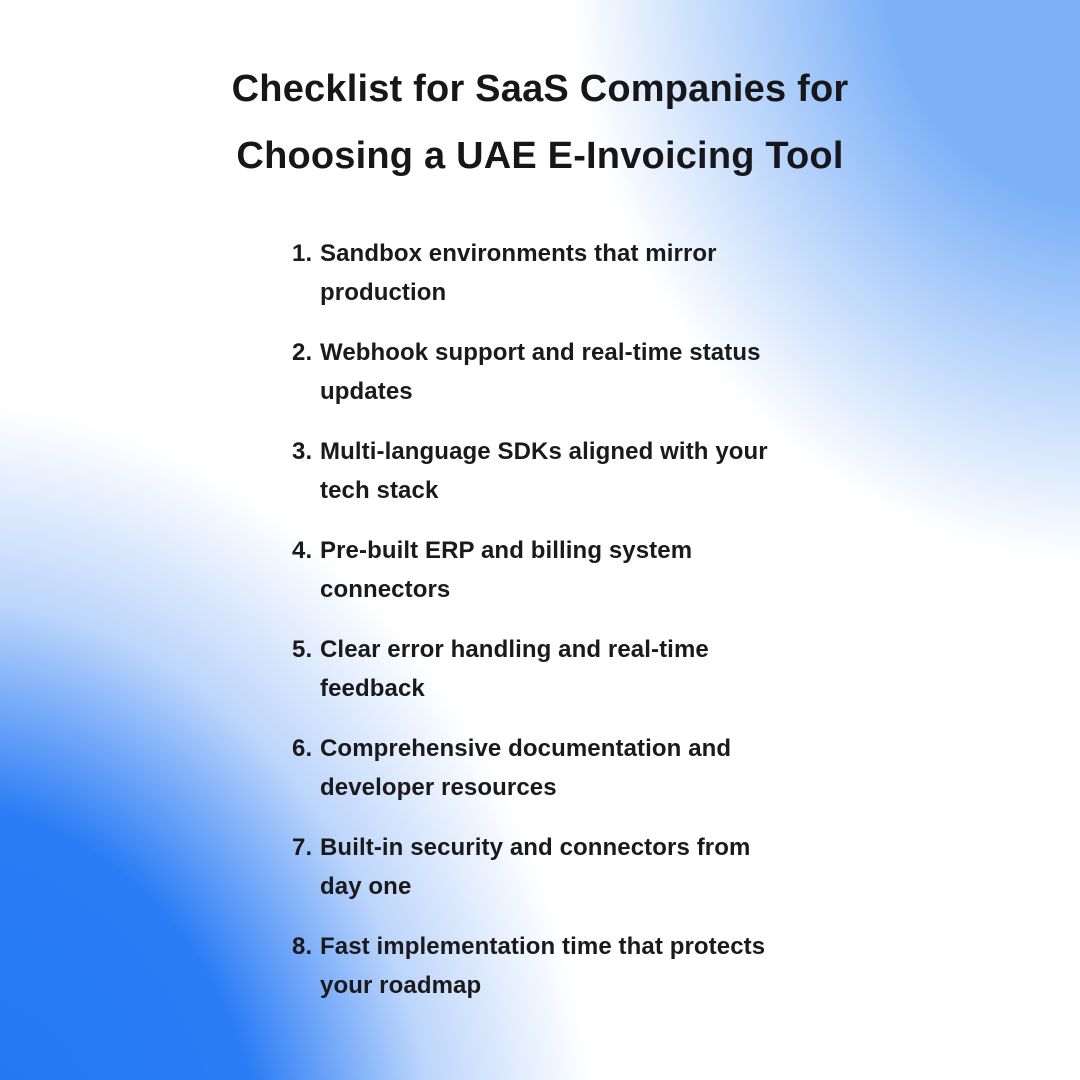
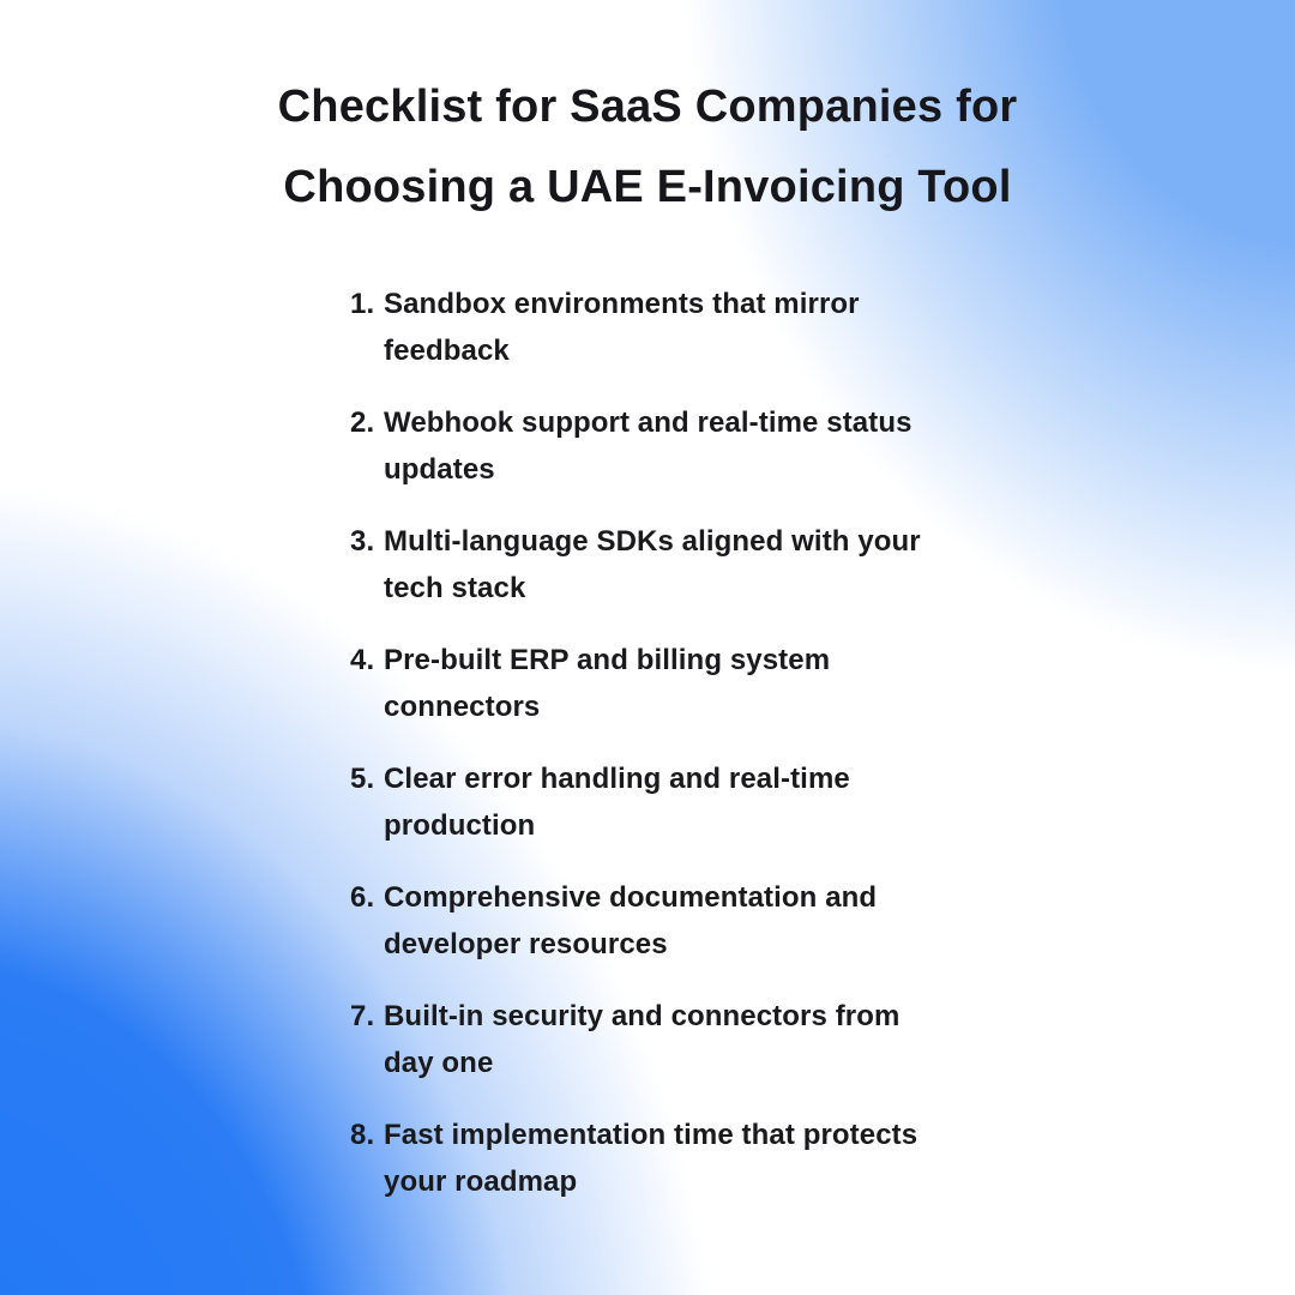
  Checklist for SaaS Companies for
  Choosing a UAE E-Invoicing Tool
  1.
  Sandbox environments that mirror
- production
+ feedback
  2.
  Webhook support and real-time status
  updates
  3.
  Multi-language SDKs aligned with your
  tech stack
  4.
  Pre-built ERP and billing system
  connectors
  5.
  Clear error handling and real-time
- feedback
+ production
  6.
  Comprehensive documentation and
  developer resources
  7.
  Built-in security and connectors from
  day one
  8.
  Fast implementation time that protects
  your roadmap
